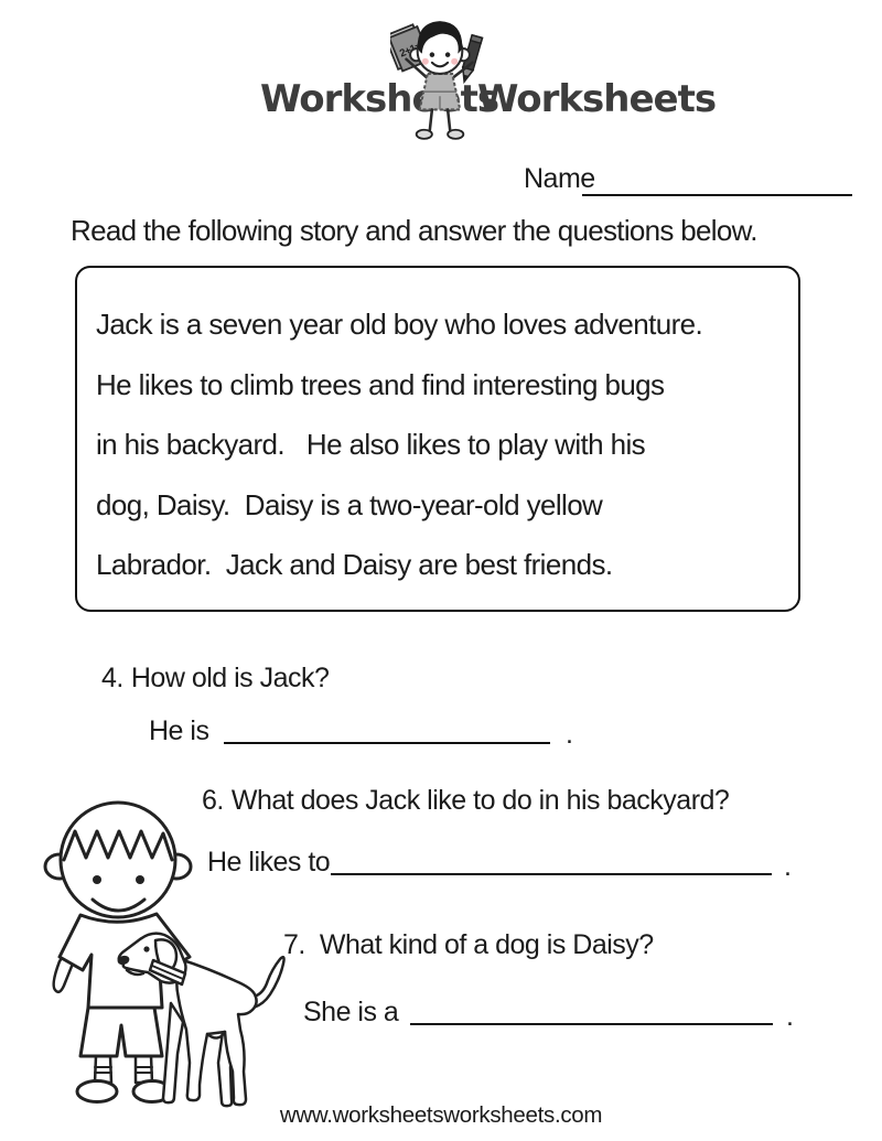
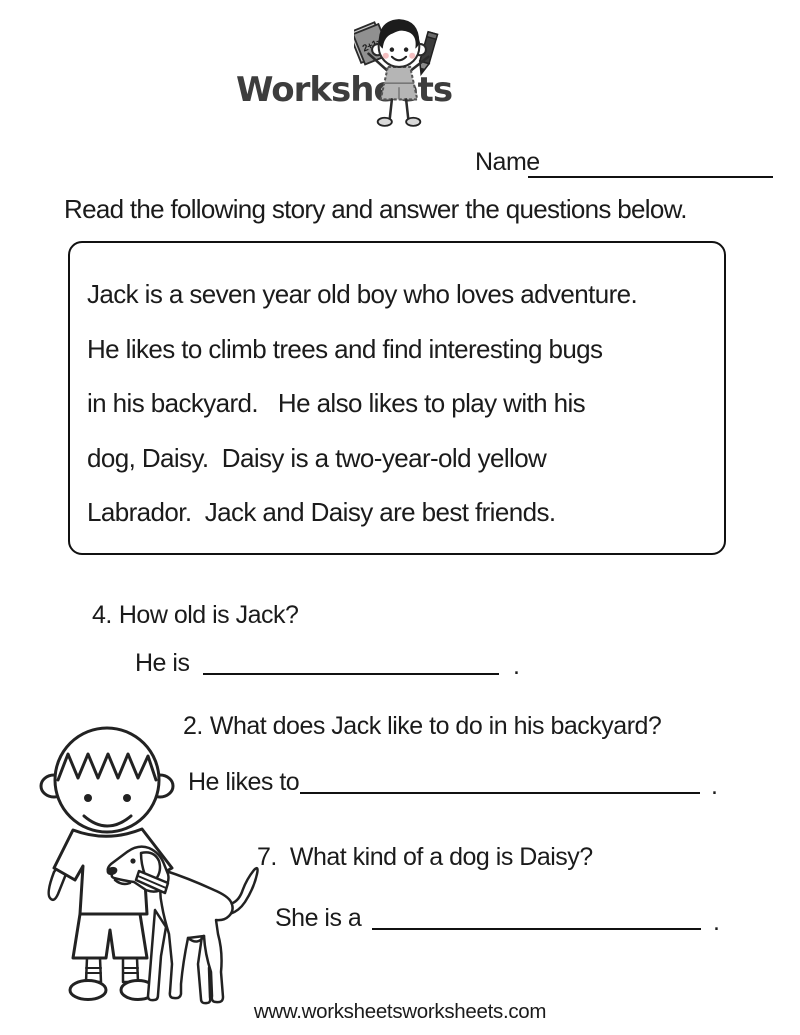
  Workshts
- Worksheets
  Name
  Read the following story and answer the questions below.
  Jack is a seven year old boy who loves adventure.
  He likes to climb trees and find interesting bugs
  in his backyard. He also likes to play with his
  dog, Daisy. Daisy is a two-year-old yellow
  Labrador. Jack and Daisy are best friends.
  4. How old is Jack?
  He is
  .
- 6. What does Jack like to do in his backyard?
+ 2. What does Jack like to do in his backyard?
  He likes to
  .
  7. What kind of a dog is Daisy?
  She is a
  .
  www.worksheetsworksheets.com
